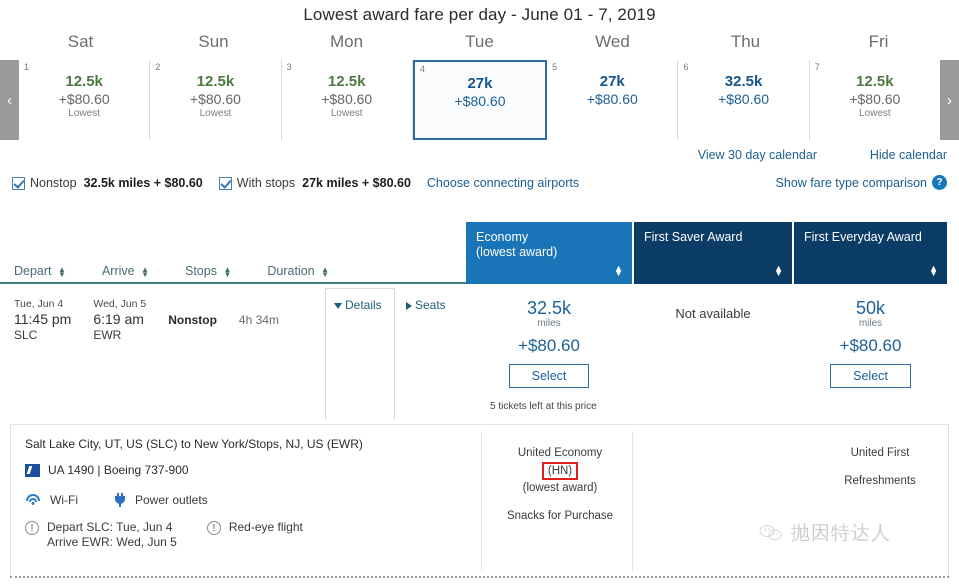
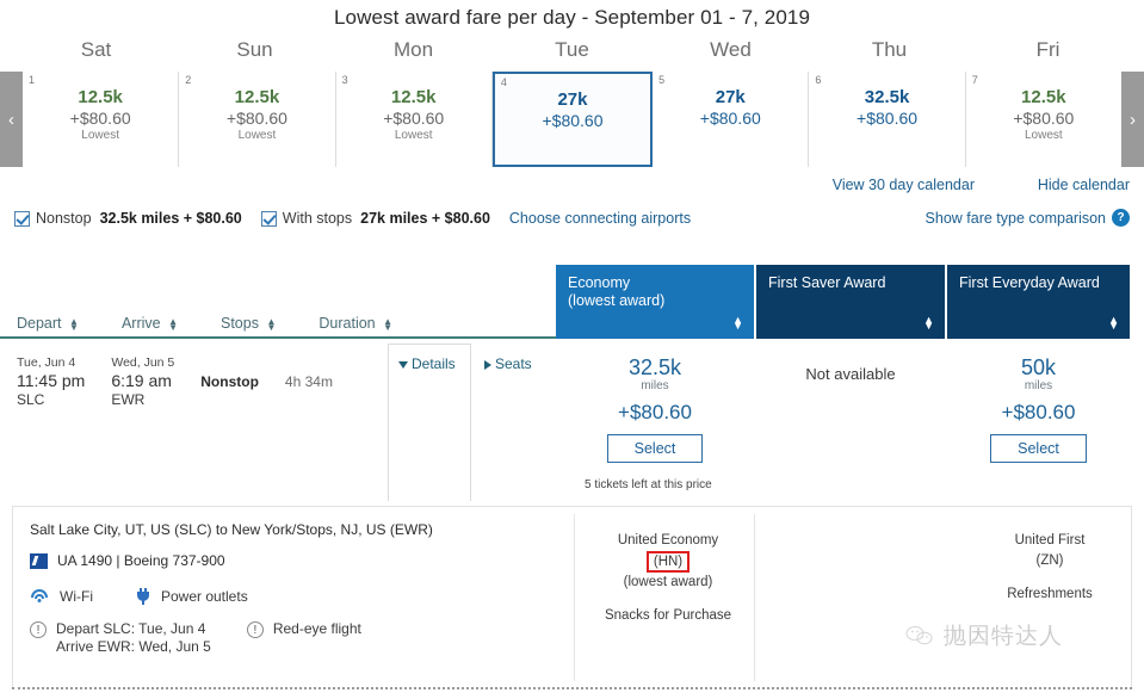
- Lowest award fare per day - June 01 - 7, 2019
+ Lowest award fare per day - September 01 - 7, 2019
  Sat
  Sun
  Mon
  Tue
  Wed
  Thu
  Fri
  ‹
  1
  12.5k
  +$80.60
  Lowest
  2
  12.5k
  +$80.60
  Lowest
  3
  12.5k
  +$80.60
  Lowest
  4
  27k
  +$80.60
  5
  27k
  +$80.60
  6
  32.5k
  +$80.60
  7
  12.5k
  +$80.60
  Lowest
  ›
  View 30 day calendar
  Hide calendar
  Nonstop
  32.5k miles + $80.60
  With stops
  27k miles + $80.60
  Choose connecting airports
  Show fare type comparison
  ?
  Economy
  (lowest award)
  ▲
  ▼
  First Saver Award
  ▲
  ▼
  First Everyday Award
  ▲
  ▼
  Depart ▲
  ▼
  Arrive ▲
  ▼
  Stops ▲
  ▼
  Duration ▲
  ▼
  Tue, Jun 4
  11:45 pm
  SLC
  Wed, Jun 5
  6:19 am
  EWR
  Nonstop
  4h 34m
  Details
  Seats
  32.5k
  miles
  +$80.60
  Select
  Not available
  50k
  miles
  +$80.60
  Select
  5 tickets left at this price
  Salt Lake City, UT, US (SLC) to New York/Stops, NJ, US (EWR)
  UA 1490 | Boeing 737-900
  Wi-Fi
  Power outlets
  !
  Depart SLC: Tue, Jun 4
  Arrive EWR: Wed, Jun 5
  !
  Red-eye flight
  United Economy
  (HN)
  (lowest award)
  Snacks for Purchase
  United First
+ (ZN)
  Refreshments
  抛因特达人
